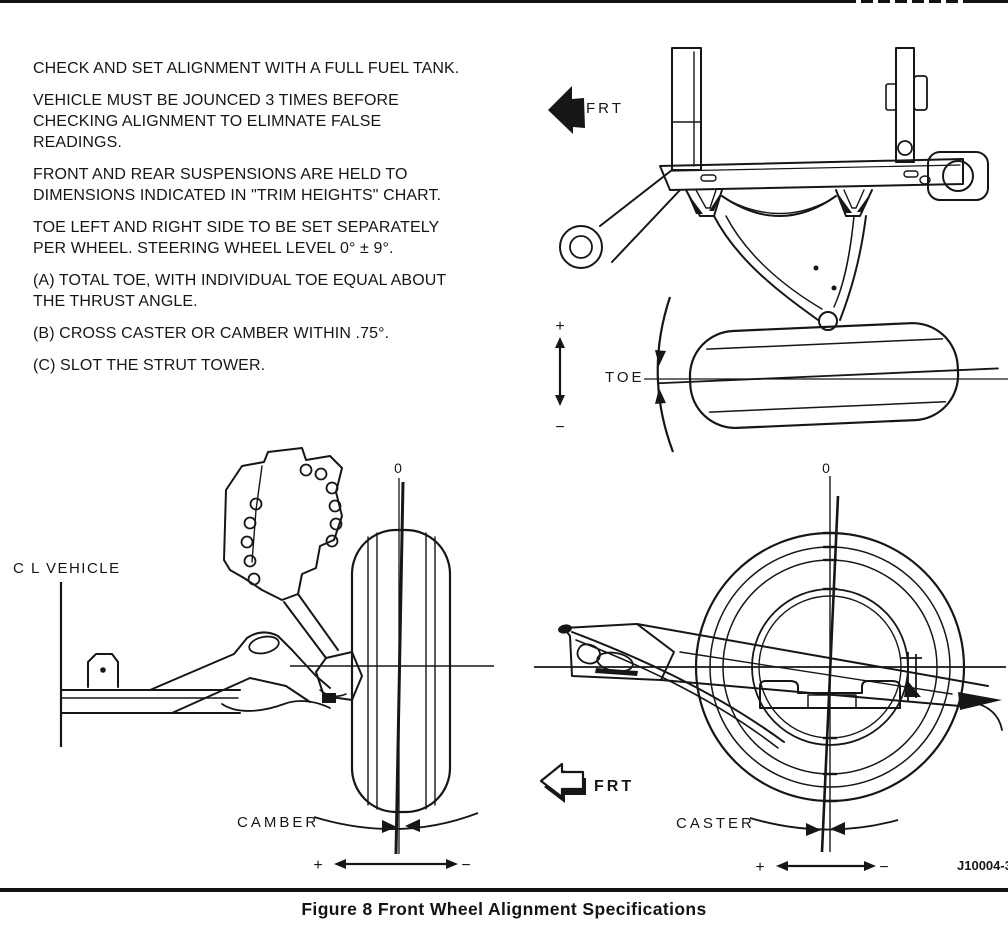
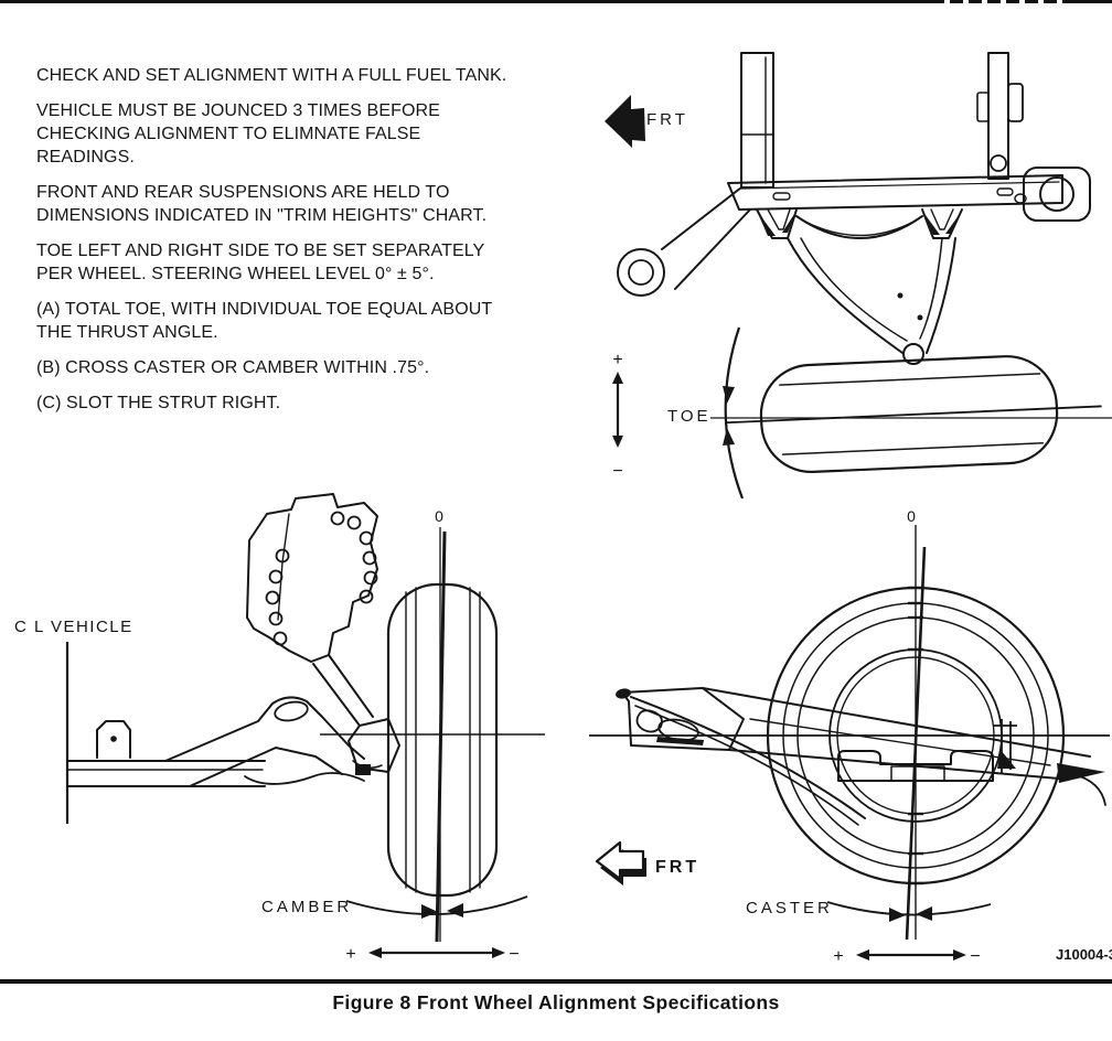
  CHECK AND SET ALIGNMENT WITH A FULL FUEL TANK.
  VEHICLE MUST BE JOUNCED 3 TIMES BEFORE CHECKING ALIGNMENT TO ELIMNATE FALSE READINGS.
  FRONT AND REAR SUSPENSIONS ARE HELD TO DIMENSIONS INDICATED IN "TRIM HEIGHTS" CHART.
- TOE LEFT AND RIGHT SIDE TO BE SET SEPARATELY PER WHEEL. STEERING WHEEL LEVEL 0° ± 9°.
+ TOE LEFT AND RIGHT SIDE TO BE SET SEPARATELY PER WHEEL. STEERING WHEEL LEVEL 0° ± 5°.
  (A) TOTAL TOE, WITH INDIVIDUAL TOE EQUAL ABOUT THE THRUST ANGLE.
  (B) CROSS CASTER OR CAMBER WITHIN .75°.
- (C) SLOT THE STRUT TOWER.
+ (C) SLOT THE STRUT RIGHT.
  FRT
  TOE
  +
  −
  C L VEHICLE
  0
  CAMBER
  +
  −
  0
  FRT
  CASTER
  +
  −
  J10004-
  Figure 8 Front Wheel Alignment Specifications
